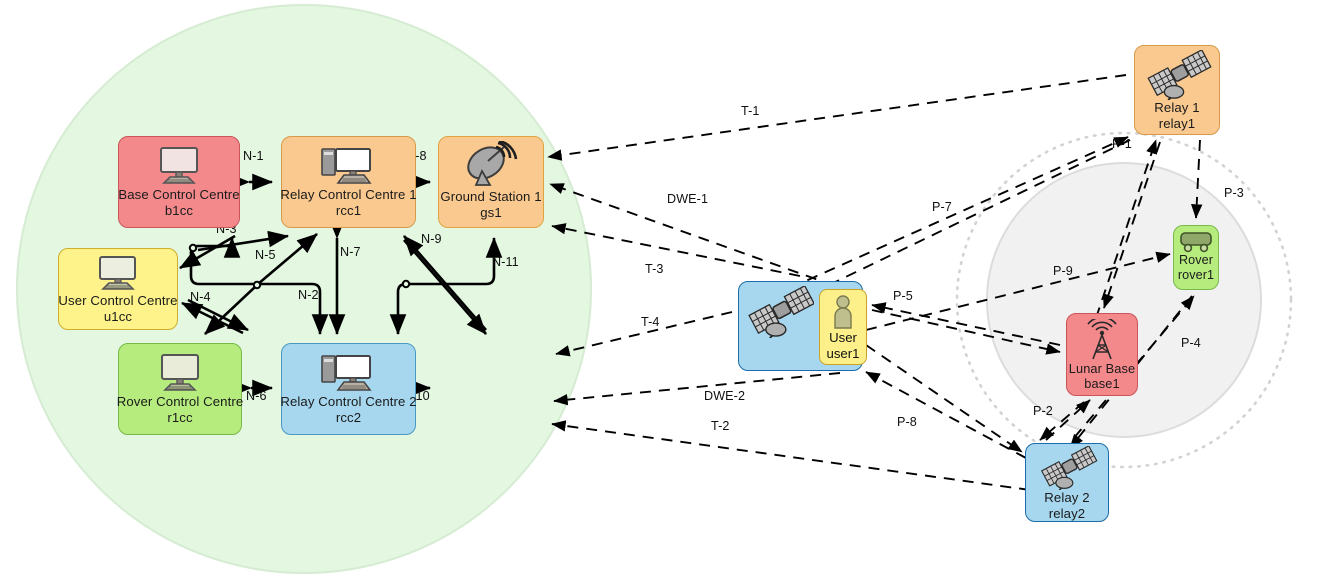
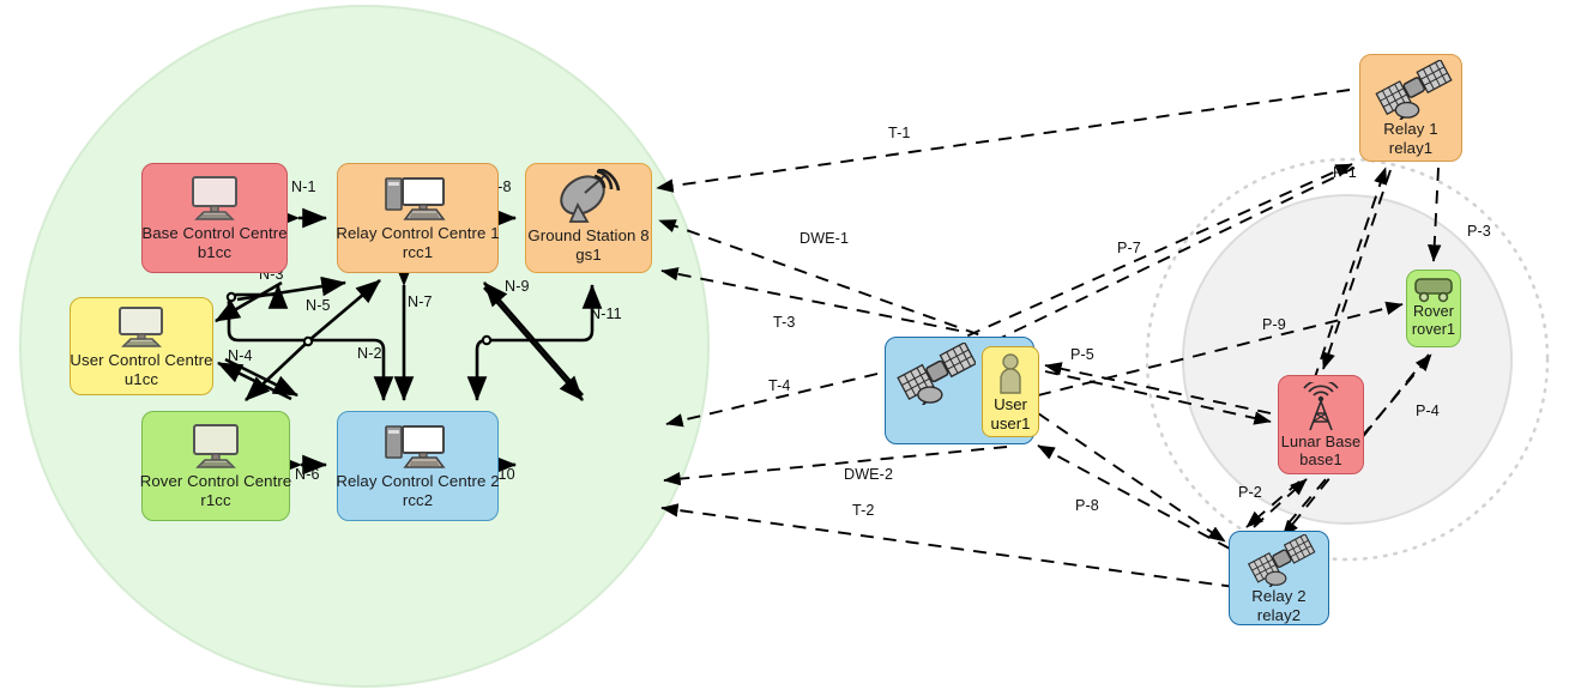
  N-1
  N-2
  N-3
  N-4
  N-5
  N-6
  N-7
  N-9
  N-11
  T-1
  T-2
  T-3
  T-4
  DWE-1
  DWE-2
  P-1
  P-2
  P-3
  P-4
  P-5
  P-9
  P-7
  P-8
  Base Control Centre
  b1cc
  Relay Control Centre 1
  rcc1
- Ground Station 1
+ Ground Station 8
  gs1
  User Control Centre
  u1cc
  Rover Control Centre
  r1cc
  Relay Control Centre 2
  rcc2
  User user1
  Relay 1
  relay1
  Rover
  rover1
  Lunar Base
  base1
  Relay 2
  relay2
